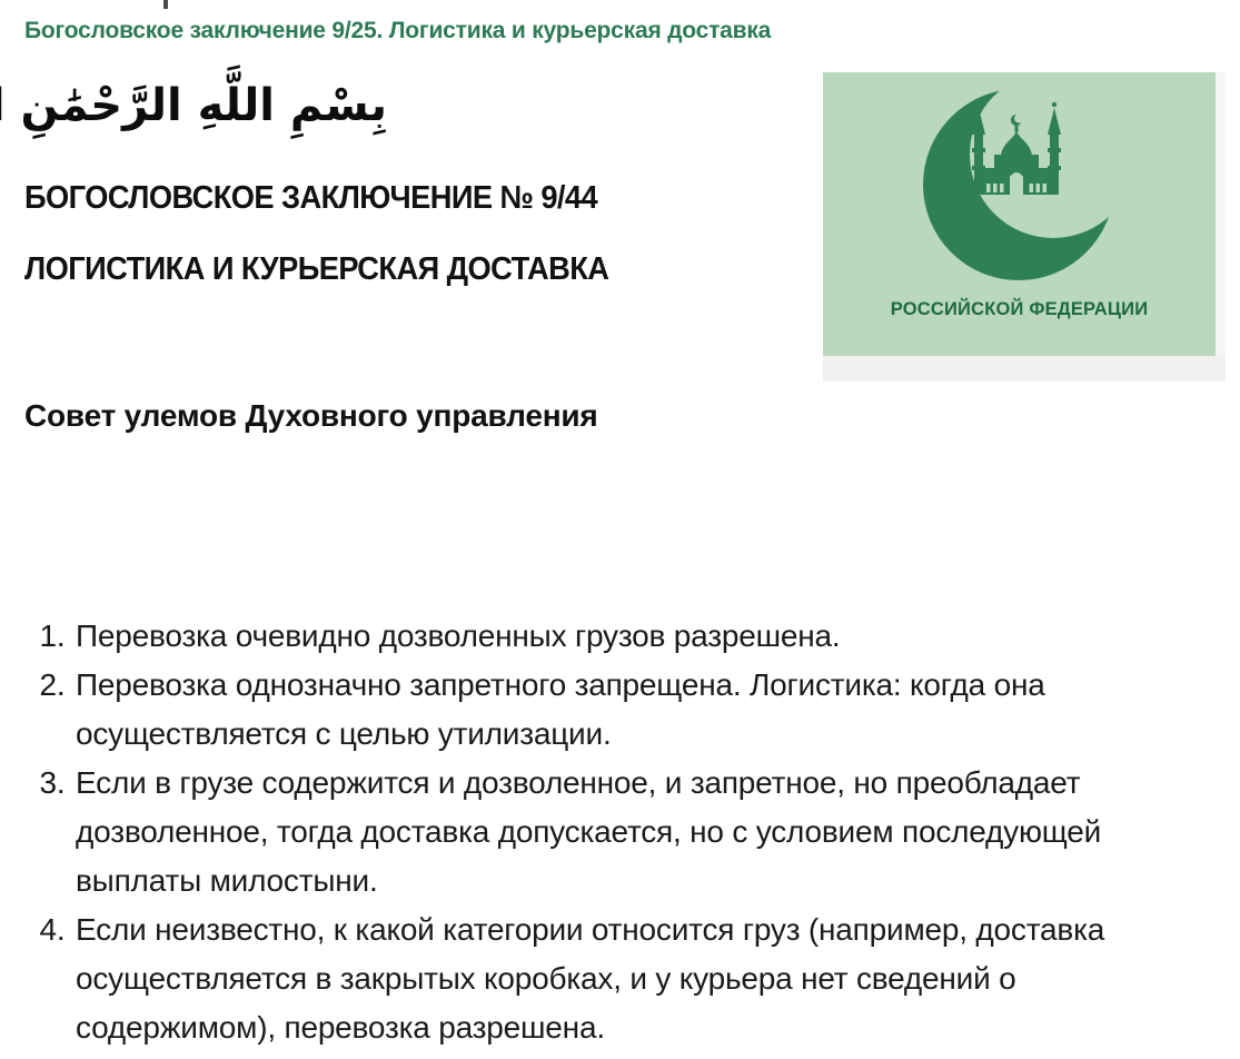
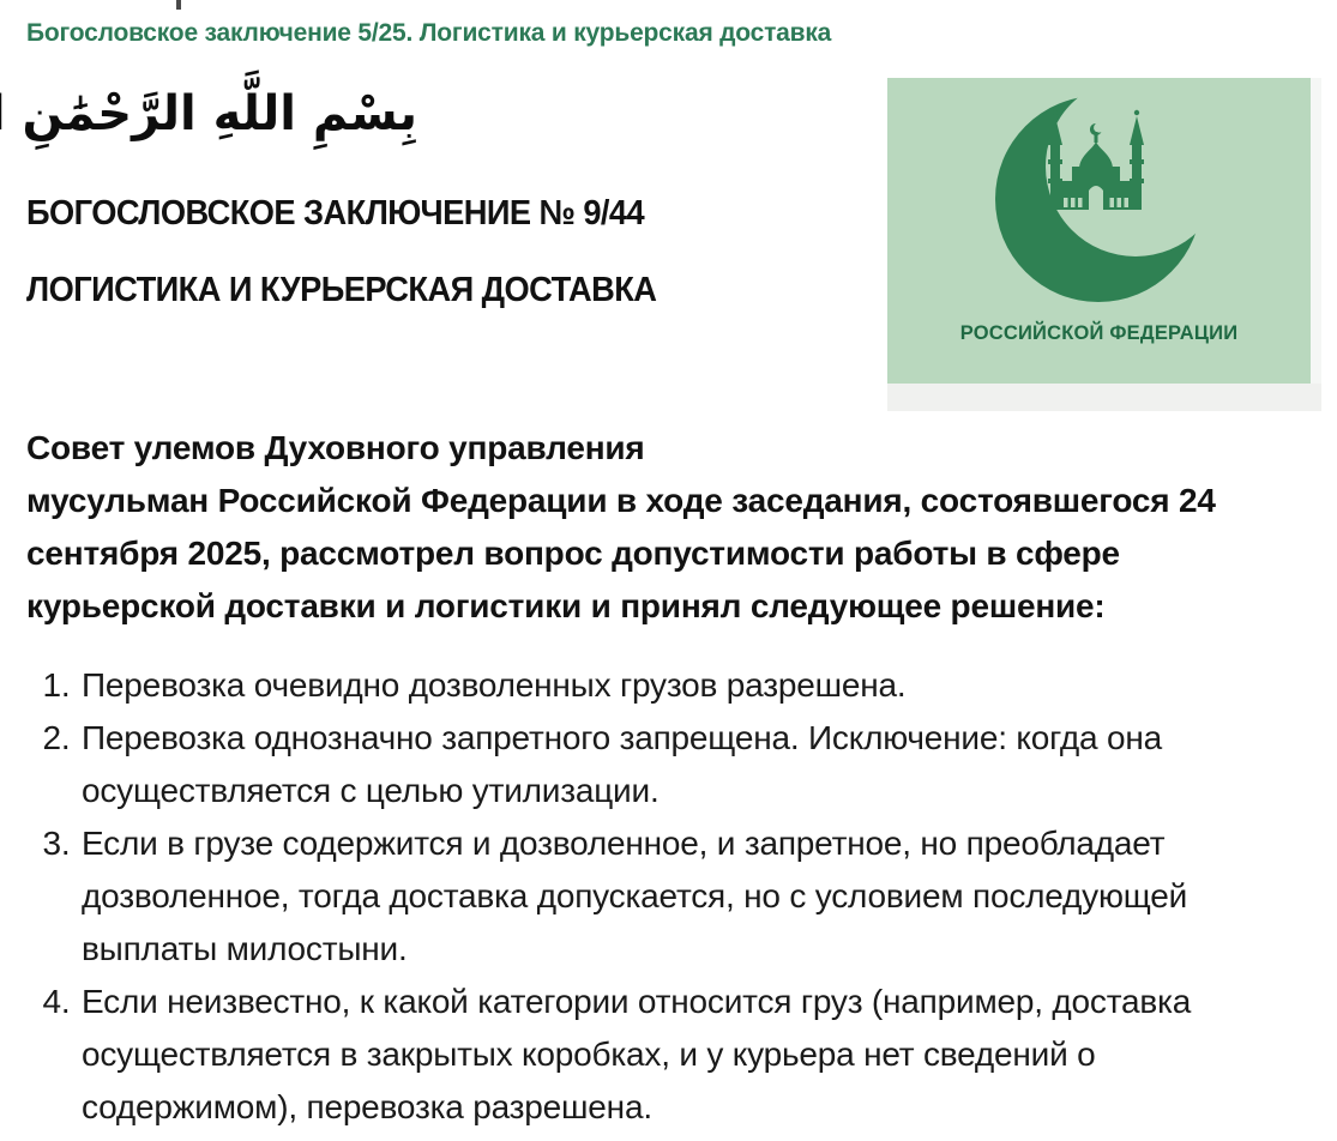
- Богословское заключение 9/25. Логистика и курьерская доставка
+ Богословское заключение 5/25. Логистика и курьерская доставка
  بِسْمِ اللَّهِ الرَّحْمَٰنِ
  БОГОСЛОВСКОЕ ЗАКЛЮЧЕНИЕ № 9/44
  ЛОГИСТИКА И КУРЬЕРСКАЯ ДОСТАВКА
  РОССИЙСКОЙ ФЕДЕРАЦИИ
  Совет улемов Духовного управления
+ мусульман Российской Федерации в ходе заседания, состоявшегося 24
+ сентября 2025, рассмотрел вопрос допустимости работы в сфере
+ курьерской доставки и логистики и принял следующее решение:
  Перевозка очевидно дозволенных грузов разрешена.
- Перевозка однозначно запретного запрещена. Логистика: когда она осуществляется с целью утилизации.
+ Перевозка однозначно запретного запрещена. Исключение: когда она осуществляется с целью утилизации.
  Если в грузе содержится и дозволенное, и запретное, но преобладает дозволенное, тогда доставка допускается, но с условием последующей выплаты милостыни.
  Если неизвестно, к какой категории относится груз (например, доставка осуществляется в закрытых коробках, и у курьера нет сведений о содержимом), перевозка разрешена.
